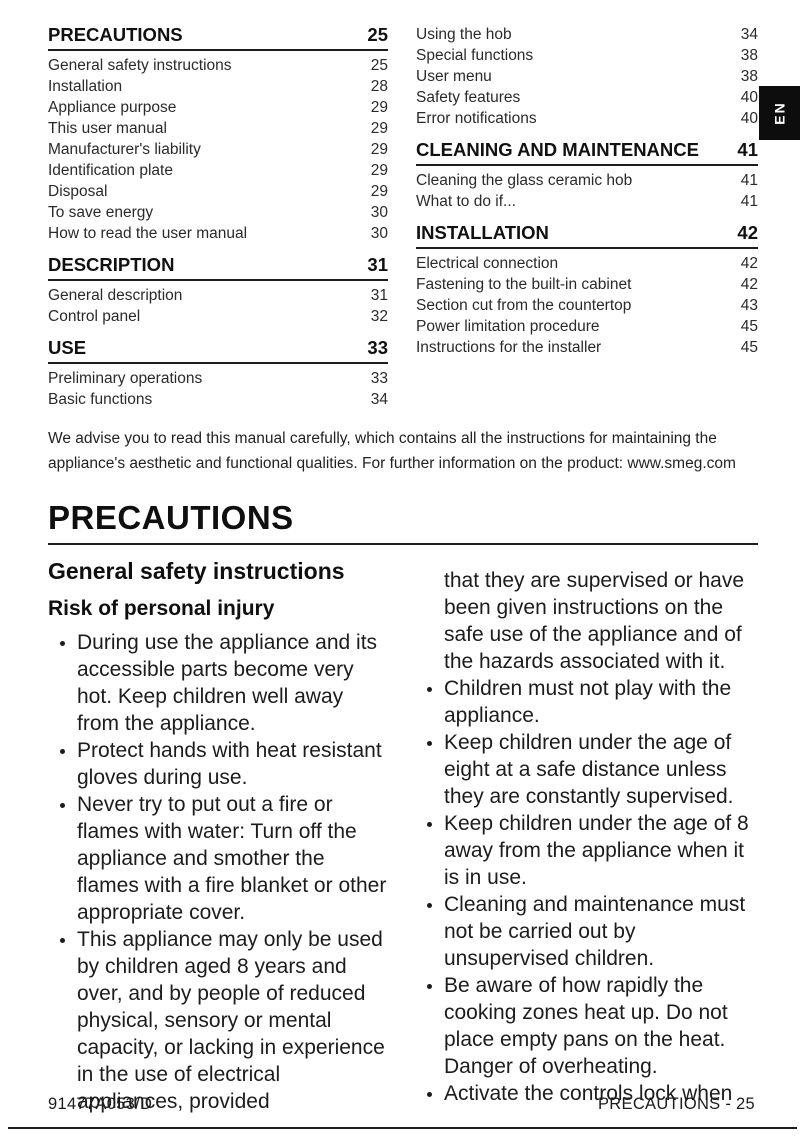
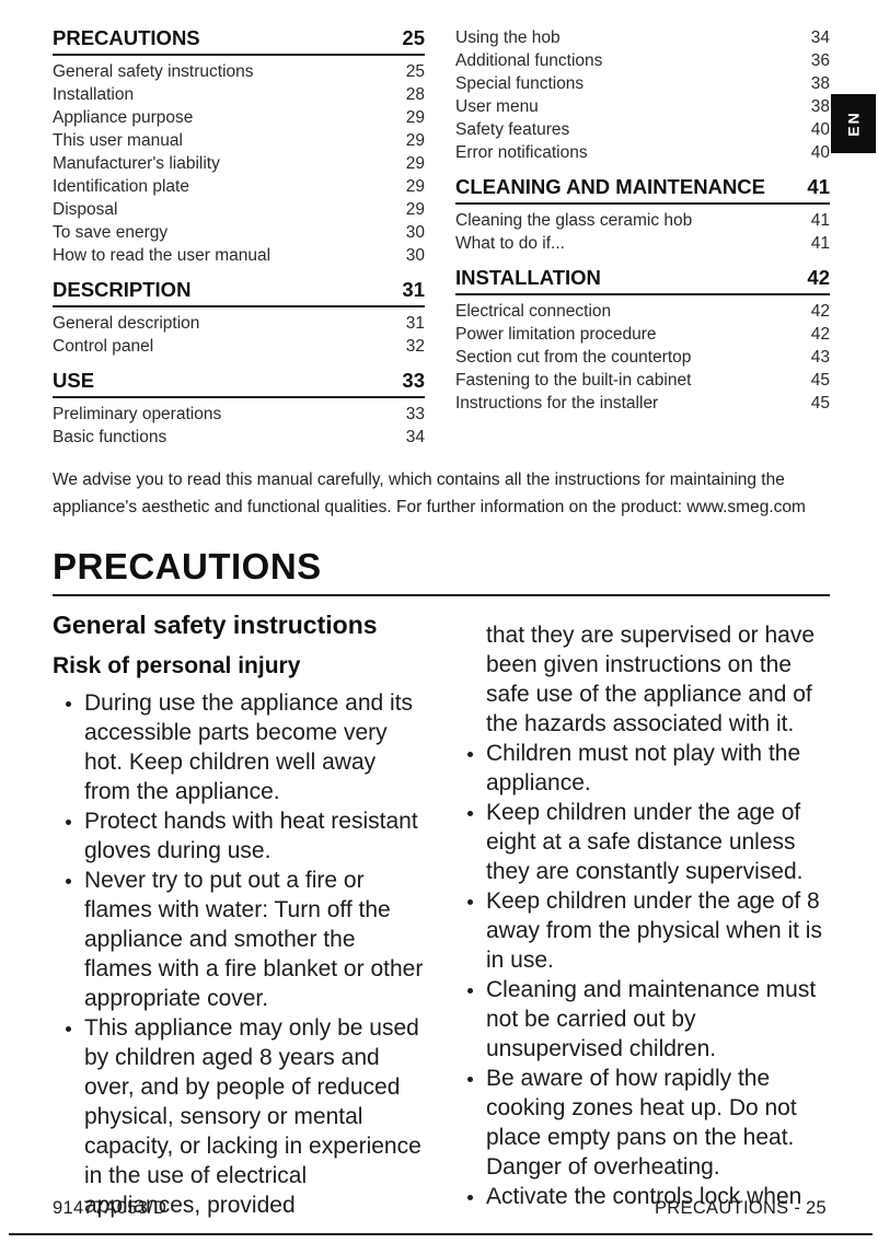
  PRECAUTIONS
  25
  General safety instructions
  25
  Installation
  28
  Appliance purpose
  29
  This user manual
  29
  Manufacturer's liability
  29
  Identification plate
  29
  Disposal
  29
  To save energy
  30
  How to read the user manual
  30
  DESCRIPTION
  31
  General description
  31
  Control panel
  32
  USE
  33
  Preliminary operations
  33
  Basic functions
  34
  Using the hob
  34
+ Additional functions
+ 36
  Special functions
  38
  User menu
  38
  Safety features
  40
  Error notifications
  40
  CLEANING AND MAINTENANCE
  41
  Cleaning the glass ceramic hob
  41
  What to do if...
  41
  INSTALLATION
  42
  Electrical connection
  42
- Fastening to the built-in cabinet
+ Power limitation procedure
  42
  Section cut from the countertop
  43
- Power limitation procedure
+ Fastening to the built-in cabinet
  45
  Instructions for the installer
  45
  We advise you to read this manual carefully, which contains all the instructions for maintaining the appliance's aesthetic and functional qualities. For further information on the product: www.smeg.com
  PRECAUTIONS
  General safety instructions
  Risk of personal injury
  During use the appliance and its accessible parts become very hot. Keep children well away from the appliance.
  Protect hands with heat resistant gloves during use.
  Never try to put out a fire or flames with water: Turn off the appliance and smother the flames with a fire blanket or other appropriate cover.
  This appliance may only be used by children aged 8 years and over, and by people of reduced physical, sensory or mental capacity, or lacking in experience in the use of electrical appliances, provided
  that they are supervised or have been given instructions on the safe use of the appliance and of the hazards associated with it.
  Children must not play with the appliance.
  Keep children under the age of eight at a safe distance unless they are constantly supervised.
- Keep children under the age of 8 away from the appliance when it is in use.
+ Keep children under the age of 8 away from the physical when it is in use.
  Cleaning and maintenance must not be carried out by unsupervised children.
  Be aware of how rapidly the cooking zones heat up. Do not place empty pans on the heat. Danger of overheating.
  Activate the controls lock when
  91477A053/D
  PRECAUTIONS - 25
